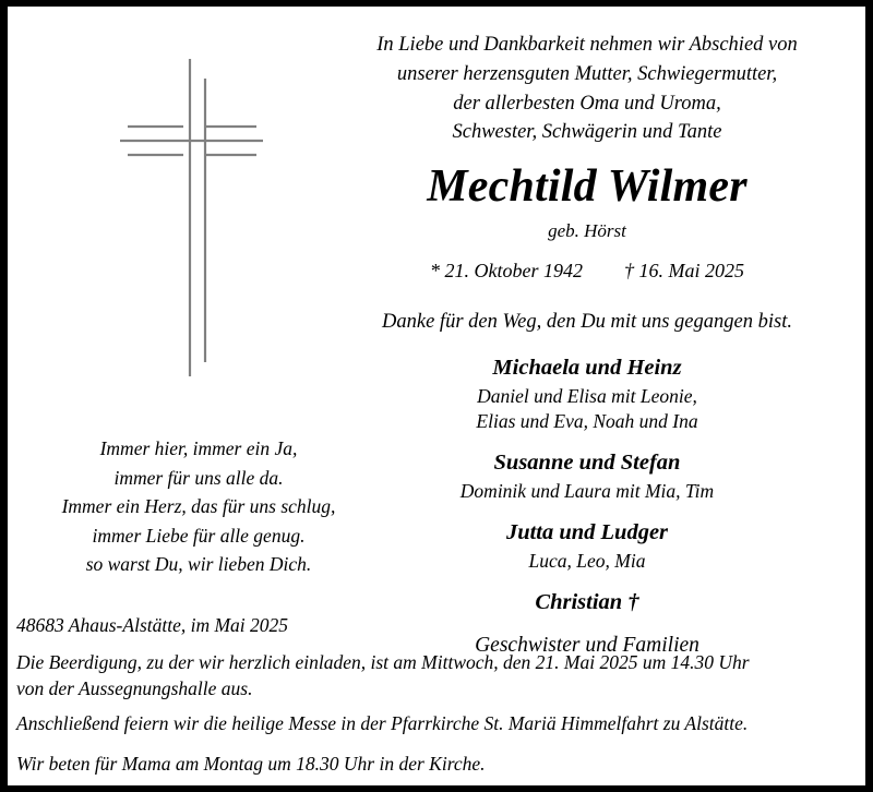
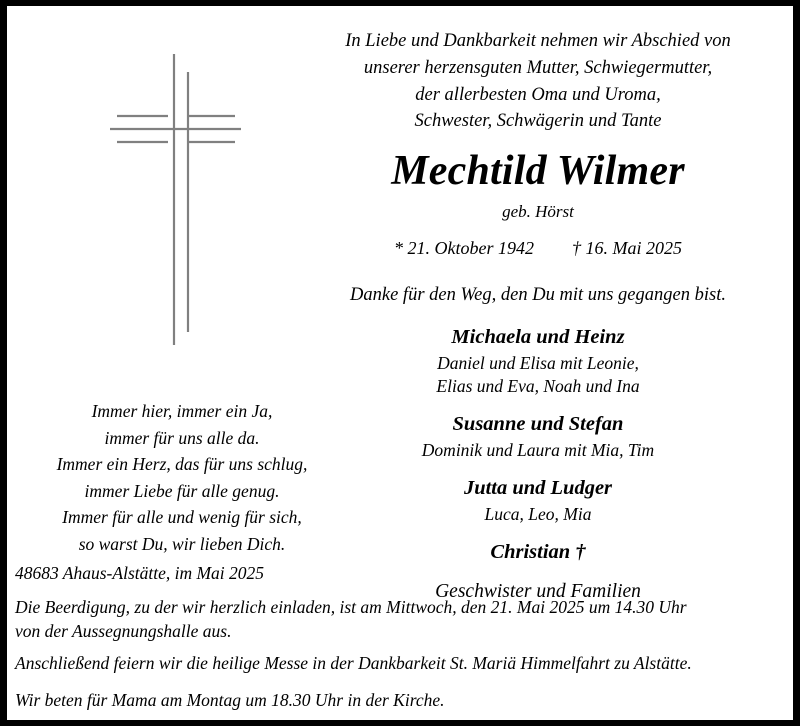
  In Liebe und Dankbarkeit nehmen wir Abschied von
  unserer herzensguten Mutter, Schwiegermutter,
  der allerbesten Oma und Uroma,
  Schwester, Schwägerin und Tante
  Mechtild Wilmer
  geb. Hörst
  * 21. Oktober 1942 † 16. Mai 2025
  Danke für den Weg, den Du mit uns gegangen bist.
  Michaela und Heinz
  Daniel und Elisa mit Leonie,
  Elias und Eva, Noah und Ina
  Susanne und Stefan
  Dominik und Laura mit Mia, Tim
  Jutta und Ludger
  Luca, Leo, Mia
  Christian †
  Geschwister und Familien
  Immer hier, immer ein Ja,
  immer für uns alle da.
  Immer ein Herz, das für uns schlug,
  immer Liebe für alle genug.
+ Immer für alle und wenig für sich,
  so warst Du, wir lieben Dich.
  48683 Ahaus-Alstätte, im Mai 2025
  Die Beerdigung, zu der wir herzlich einladen, ist am Mittwoch, den 21. Mai 2025 um 14.30 Uhr
  von der Aussegnungshalle aus.
- Anschließend feiern wir die heilige Messe in der Pfarrkirche St. Mariä Himmelfahrt zu Alstätte.
+ Anschließend feiern wir die heilige Messe in der Dankbarkeit St. Mariä Himmelfahrt zu Alstätte.
  Wir beten für Mama am Montag um 18.30 Uhr in der Kirche.
